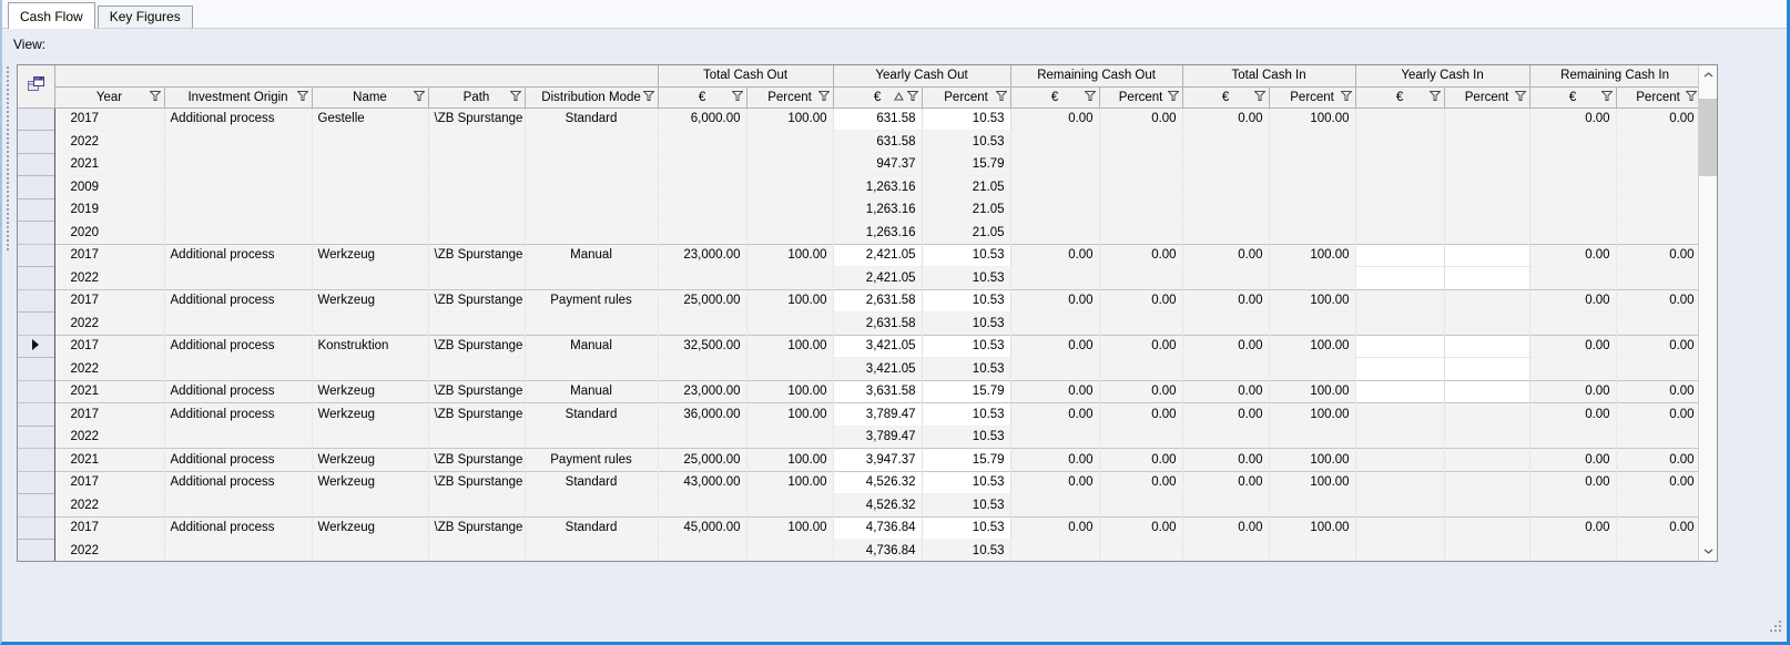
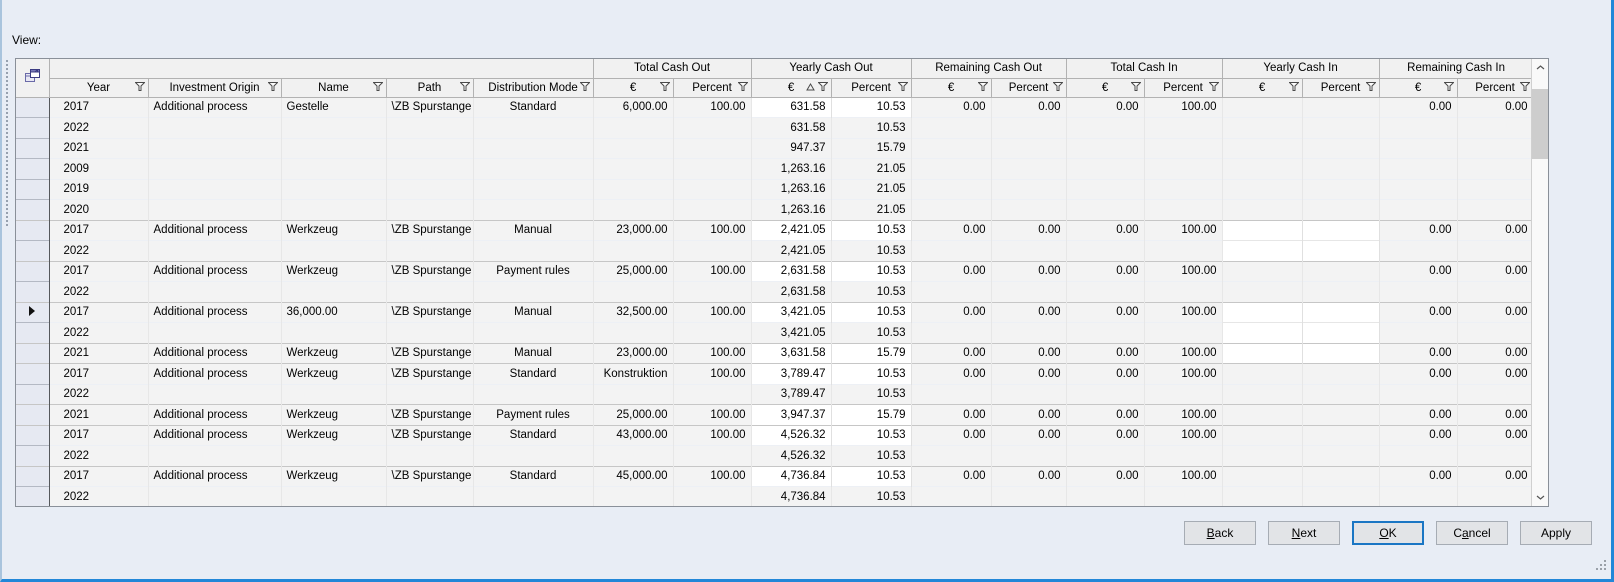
- Cash Flow
- Key Figures
  View:
  		Total Cash Out	Yearly Cash Out	Remaining Cash Out	Total Cash In	Yearly Cash In	Remaining Cash In
  Year	Investment Origin	Name	Path	Distribution Mode	€	Percent	€	Percent	€	Percent	€	Percent	€	Percent	€	Percent
  	2017	Additional process	Gestelle	\ZB Spurstange	Standard	6,000.00	100.00	631.58	10.53	0.00	0.00	0.00	100.00			0.00	0.00
  	2022							631.58	10.53
  	2021							947.37	15.79
  	2009							1,263.16	21.05
  	2019							1,263.16	21.05
  	2020							1,263.16	21.05
  	2017	Additional process	Werkzeug	\ZB Spurstange	Manual	23,000.00	100.00	2,421.05	10.53	0.00	0.00	0.00	100.00			0.00	0.00
  	2022							2,421.05	10.53
  	2017	Additional process	Werkzeug	\ZB Spurstange	Payment rules	25,000.00	100.00	2,631.58	10.53	0.00	0.00	0.00	100.00			0.00	0.00
  	2022							2,631.58	10.53
- 	2017	Additional process	Konstruktion	\ZB Spurstange	Manual	32,500.00	100.00	3,421.05	10.53	0.00	0.00	0.00	100.00			0.00	0.00
+ 	2017	Additional process	36,000.00	\ZB Spurstange	Manual	32,500.00	100.00	3,421.05	10.53	0.00	0.00	0.00	100.00			0.00	0.00
  	2022							3,421.05	10.53
  	2021	Additional process	Werkzeug	\ZB Spurstange	Manual	23,000.00	100.00	3,631.58	15.79	0.00	0.00	0.00	100.00			0.00	0.00
- 	2017	Additional process	Werkzeug	\ZB Spurstange	Standard	36,000.00	100.00	3,789.47	10.53	0.00	0.00	0.00	100.00			0.00	0.00
+ 	2017	Additional process	Werkzeug	\ZB Spurstange	Standard	Konstruktion	100.00	3,789.47	10.53	0.00	0.00	0.00	100.00			0.00	0.00
  	2022							3,789.47	10.53
  	2021	Additional process	Werkzeug	\ZB Spurstange	Payment rules	25,000.00	100.00	3,947.37	15.79	0.00	0.00	0.00	100.00			0.00	0.00
  	2017	Additional process	Werkzeug	\ZB Spurstange	Standard	43,000.00	100.00	4,526.32	10.53	0.00	0.00	0.00	100.00			0.00	0.00
  	2022							4,526.32	10.53
  	2017	Additional process	Werkzeug	\ZB Spurstange	Standard	45,000.00	100.00	4,736.84	10.53	0.00	0.00	0.00	100.00			0.00	0.00
  	2022							4,736.84	10.53
+ B
+ ack
+ N
+ ext
+ O
+ K
+ C
+ a
+ ncel
+ Apply
